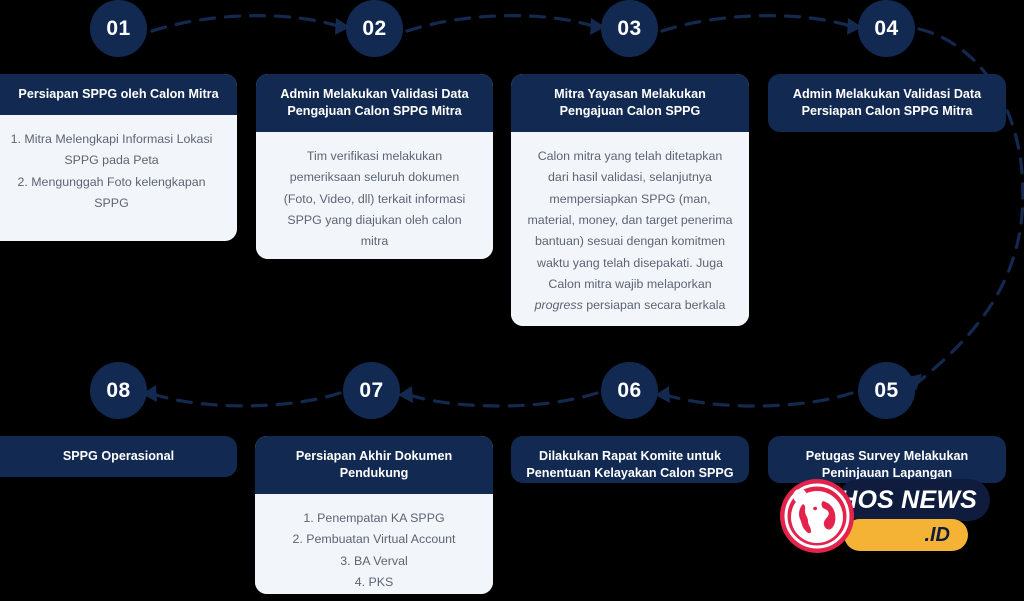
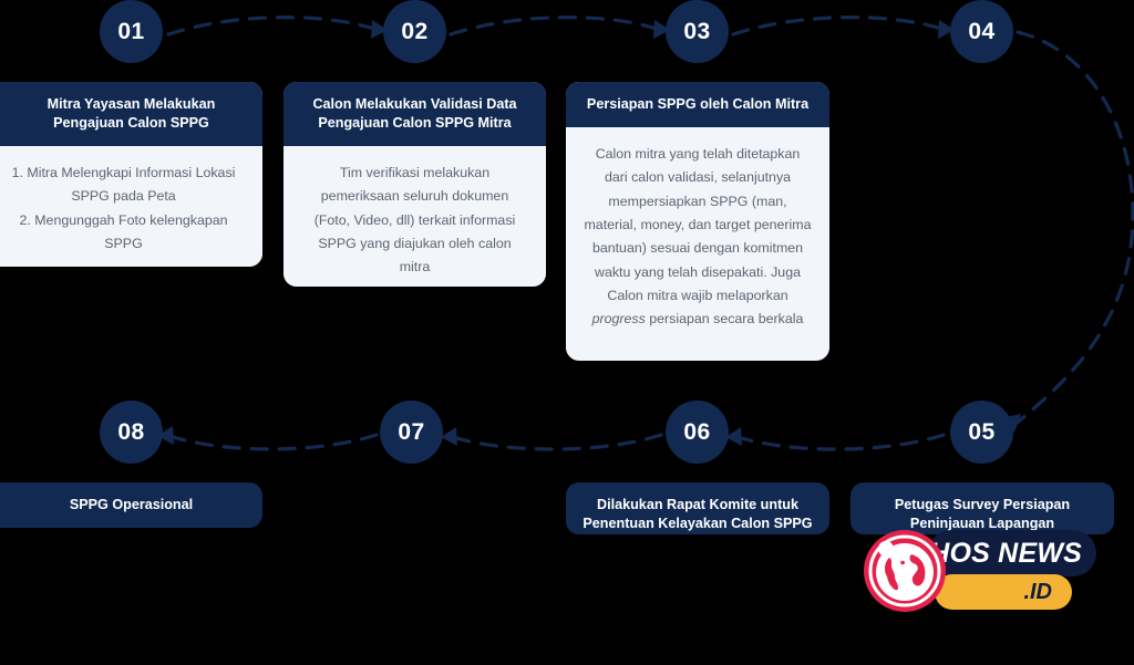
  01
  02
  03
  04
  05
  06
  07
  08
- Persiapan SPPG oleh Calon Mitra
+ Mitra Yayasan Melakukan Pengajuan Calon SPPG
  1. Mitra Melengkapi Informasi Lokasi SPPG pada Peta
  2. Mengunggah Foto kelengkapan SPPG
- Admin Melakukan Validasi Data Pengajuan Calon SPPG Mitra
+ Calon Melakukan Validasi Data Pengajuan Calon SPPG Mitra
  Tim verifikasi melakukan pemeriksaan seluruh dokumen (Foto, Video, dll) terkait informasi SPPG yang diajukan oleh calon mitra
- Mitra Yayasan Melakukan Pengajuan Calon SPPG
+ Persiapan SPPG oleh Calon Mitra
- Calon mitra yang telah ditetapkan dari hasil validasi, selanjutnya mempersiapkan SPPG (man, material, money, dan target penerima bantuan) sesuai dengan komitmen waktu yang telah disepakati. Juga Calon mitra wajib melaporkan progress persiapan secara berkala
+ Calon mitra yang telah ditetapkan dari calon validasi, selanjutnya mempersiapkan SPPG (man, material, money, dan target penerima bantuan) sesuai dengan komitmen waktu yang telah disepakati. Juga Calon mitra wajib melaporkan progress persiapan secara berkala
- Admin Melakukan Validasi Data Persiapan Calon SPPG Mitra
- Petugas Survey Melakukan Peninjauan Lapangan
+ Petugas Survey Persiapan Peninjauan Lapangan
  Dilakukan Rapat Komite untuk Penentuan Kelayakan Calon SPPG
- Persiapan Akhir Dokumen Pendukung
- 1. Penempatan KA SPPG
- 2. Pembuatan Virtual Account
- 3. BA Verval
- 4. PKS
  SPPG Operasional
  OS NEWS
  .ID
